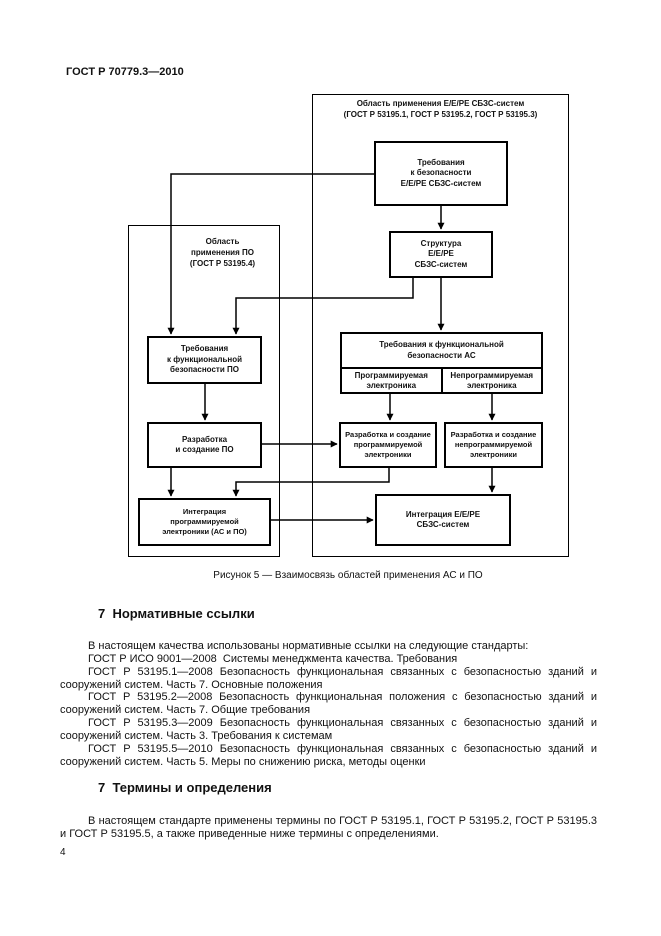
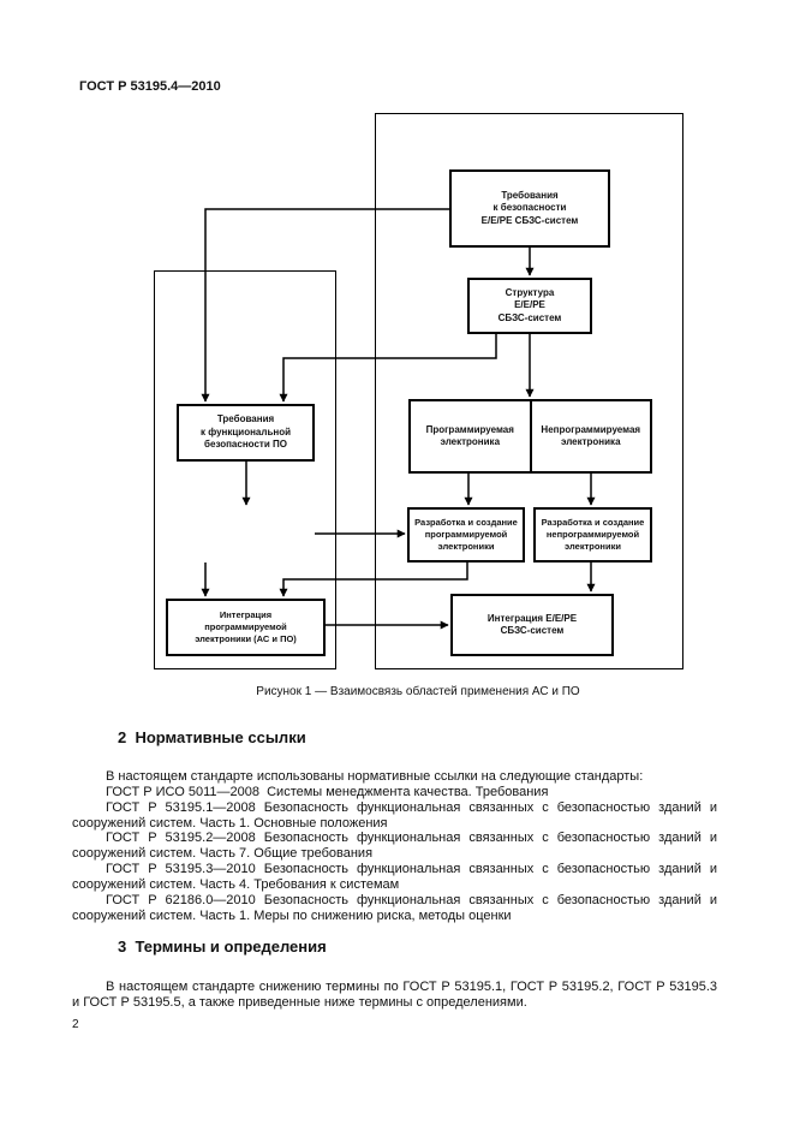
- ГОСТ Р 70779.3—2010
+ ГОСТ Р 53195.4—2010
- Область применения Е/Е/РЕ СБЗС-систем
- (ГОСТ Р 53195.1, ГОСТ Р 53195.2, ГОСТ Р 53195.3)
- Область
- применения ПО
- (ГОСТ Р 53195.4)
  Требования
  к безопасности
  Е/Е/РЕ СБЗС-систем
  Структура
  Е/Е/РЕ
  СБЗС-систем
- Требования к функциональной
- безопасности АС
  Программируемая
  электроника
  Непрограммируемая
  электроника
  Разработка и создание
  программируемой
  электроники
  Разработка и создание
  непрограммируемой
  электроники
  Интеграция Е/Е/РЕ
  СБЗС-систем
  Требования
  к функциональной
  безопасности ПО
- Разработка
- и создание ПО
  Интеграция
  программируемой
  электроники (АС и ПО)
- Рисунок 5 — Взаимосвязь областей применения АС и ПО
+ Рисунок 1 — Взаимосвязь областей применения АС и ПО
- 7 Нормативные ссылки
+ 2 Нормативные ссылки
- В настоящем качества использованы нормативные ссылки на следующие стандарты:
+ В настоящем стандарте использованы нормативные ссылки на следующие стандарты:
- ГОСТ Р ИСО 9001—2008 Системы менеджмента качества. Требования
+ ГОСТ Р ИСО 5011—2008 Системы менеджмента качества. Требования
  ГОСТ Р 53195.1—2008 Безопасность функциональная связанных с безопасностью зданий и
- сооружений систем. Часть 7. Основные положения
+ сооружений систем. Часть 1. Основные положения
- ГОСТ Р 53195.2—2008 Безопасность функциональная положения с безопасностью зданий и
+ ГОСТ Р 53195.2—2008 Безопасность функциональная связанных с безопасностью зданий и
  сооружений систем. Часть 7. Общие требования
- ГОСТ Р 53195.3—2009 Безопасность функциональная связанных с безопасностью зданий и
+ ГОСТ Р 53195.3—2010 Безопасность функциональная связанных с безопасностью зданий и
- сооружений систем. Часть 3. Требования к системам
+ сооружений систем. Часть 4. Требования к системам
- ГОСТ Р 53195.5—2010 Безопасность функциональная связанных с безопасностью зданий и
+ ГОСТ Р 62186.0—2010 Безопасность функциональная связанных с безопасностью зданий и
- сооружений систем. Часть 5. Меры по снижению риска, методы оценки
+ сооружений систем. Часть 1. Меры по снижению риска, методы оценки
- 7 Термины и определения
+ 3 Термины и определения
- В настоящем стандарте применены термины по ГОСТ Р 53195.1, ГОСТ Р 53195.2, ГОСТ Р 53195.3
+ В настоящем стандарте снижению термины по ГОСТ Р 53195.1, ГОСТ Р 53195.2, ГОСТ Р 53195.3
  и ГОСТ Р 53195.5, а также приведенные ниже термины с определениями.
- 4
+ 2
